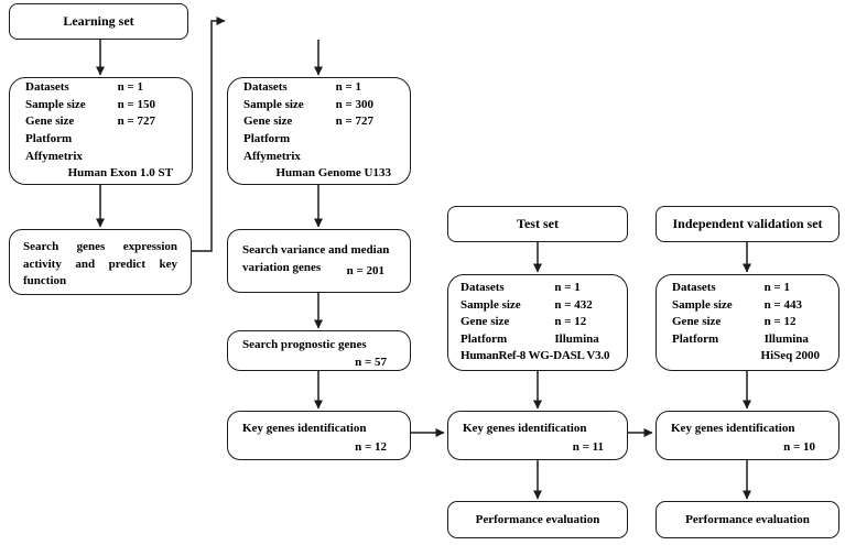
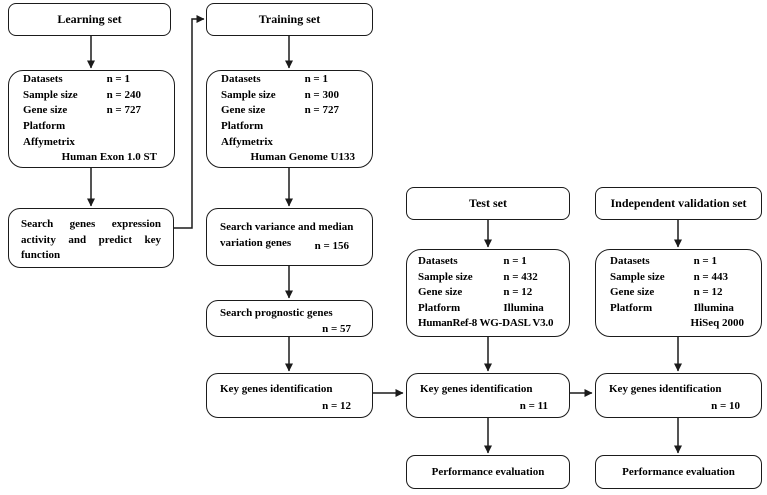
  Learning set
  Datasets
  n = 1
  Sample size
- n = 150
+ n = 240
  Gene size
  n = 727
  Platform
  Affymetrix
  Human Exon 1.0 ST
  Search genes expression activity and predict key function
+ Training set
  Datasets
  n = 1
  Sample size
  n = 300
  Gene size
  n = 727
  Platform
  Affymetrix
  Human Genome U133
  Search variance and median variation genes
- n = 201
+ n = 156
  Search prognostic genes
  n = 57
  Key genes identification
  n = 12
  Test set
  Datasets
  n = 1
  Sample size
  n = 432
  Gene size
  n = 12
  Platform
  Illumina
  HumanRef-8 WG-DASL V3.0
  Key genes identification
  n = 11
  Performance evaluation
  Independent validation set
  Datasets
  n = 1
  Sample size
  n = 443
  Gene size
  n = 12
  Platform
  Illumina
  HiSeq 2000
  Key genes identification
  n = 10
  Performance evaluation
